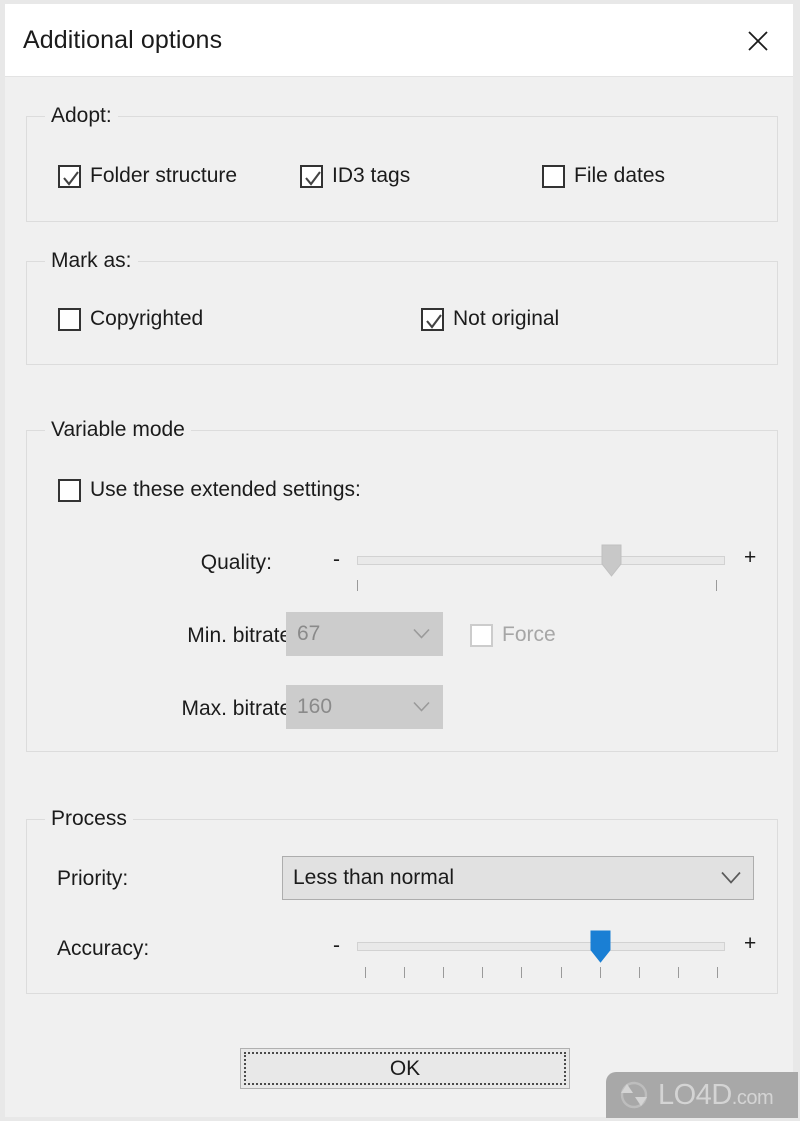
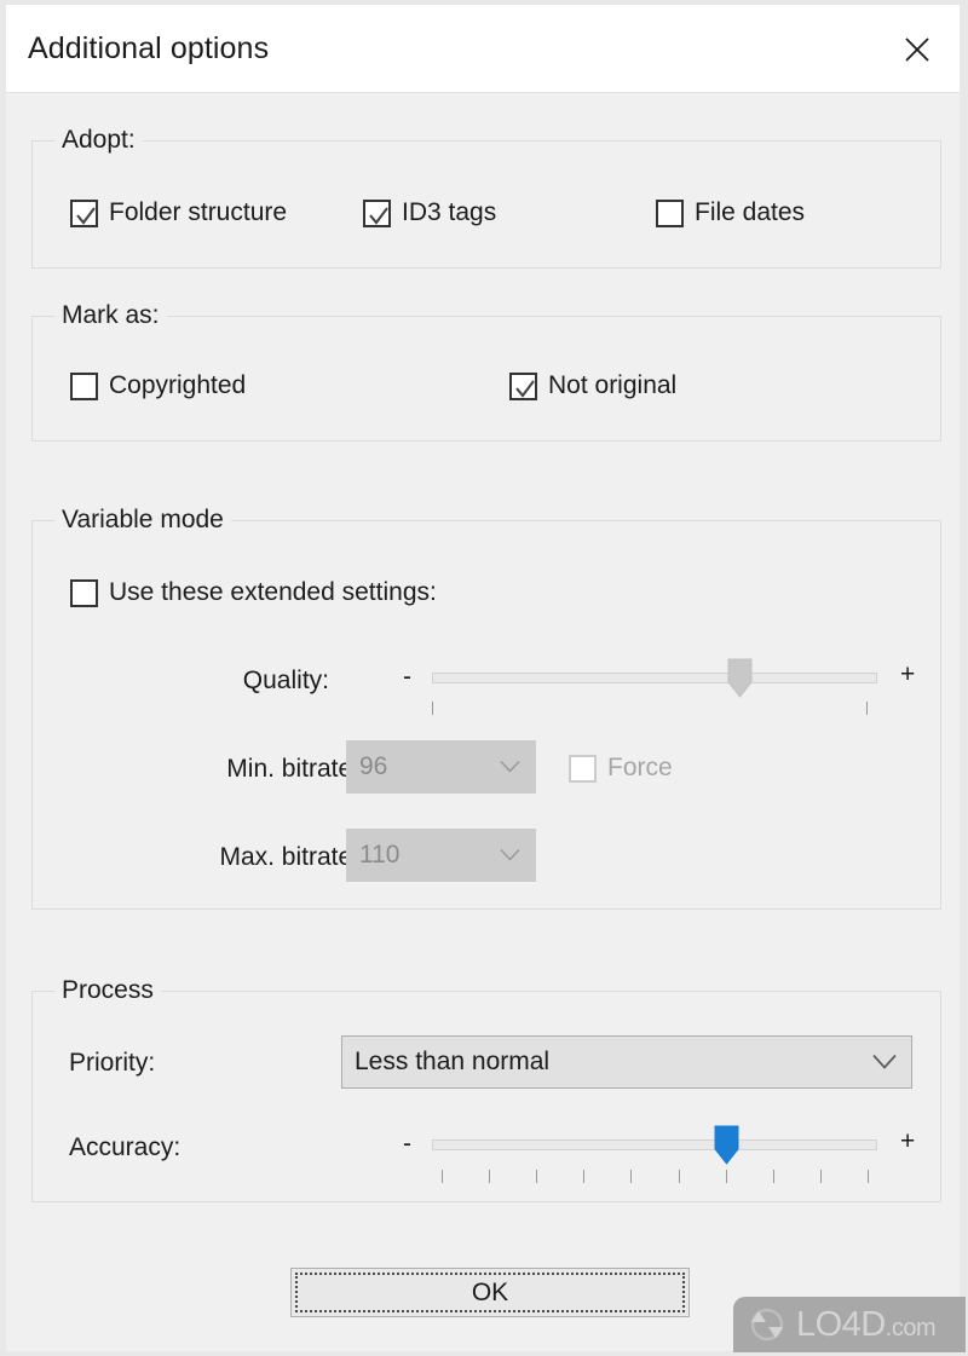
  Additional options
  Adopt:
  Folder structure
  ID3 tags
  File dates
  Mark as:
  Copyrighted
  Not original
  Variable mode
  Use these extended settings:
  Quality:
  -
  +
  Min. bitrat
- 67
+ 96
  Force
  Max. bitrat
- 160
+ 110
  Process
  Priority:
  Less than normal
  Accuracy:
  -
  +
  OK
  LO4D.com
